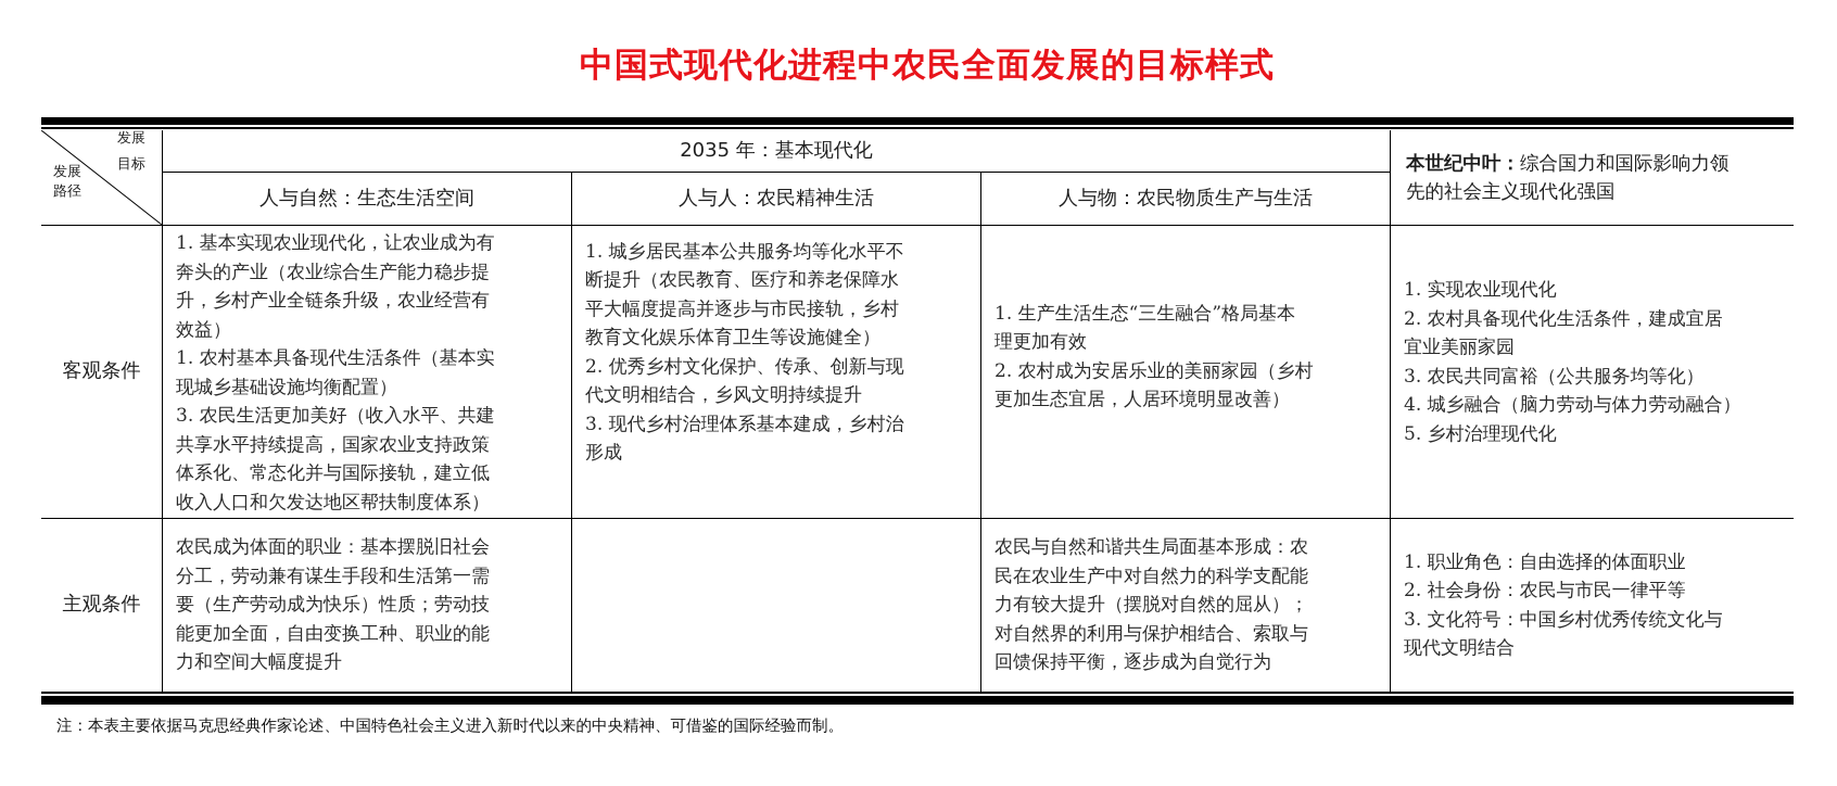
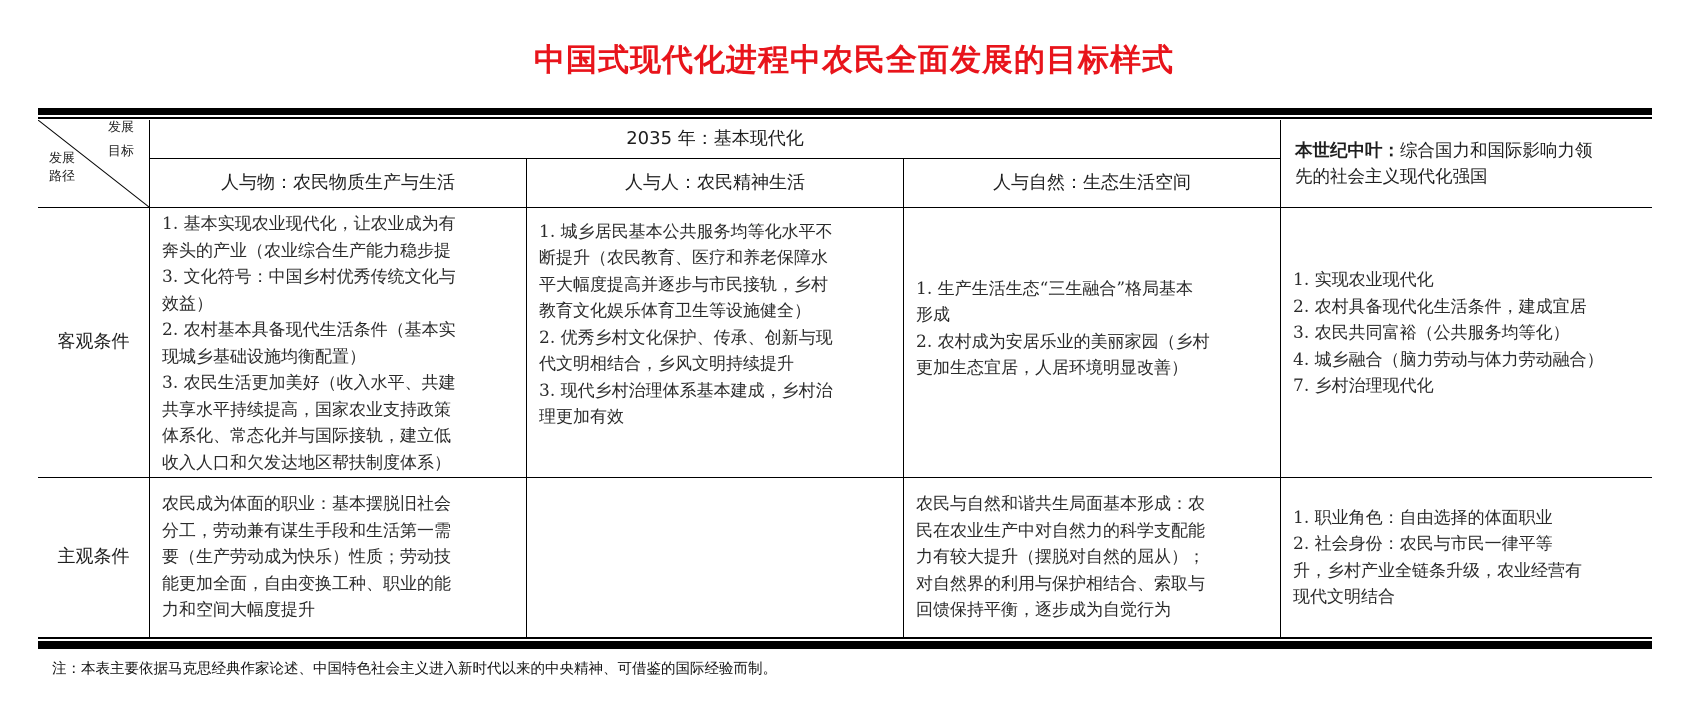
  中国式现代化进程中农民全面发展的目标样式
  发展
  目标
  发展
  路径
  2035 年：基本现代化
- 人与自然：生态生活空间
+ 人与物：农民物质生产与生活
  人与人：农民精神生活
- 人与物：农民物质生产与生活
+ 人与自然：生态生活空间
  本世纪中叶：综合国力和国际影响力领
  先的社会主义现代化强国
  客观条件
  主观条件
  1. 基本实现农业现代化，让农业成为有
  奔头的产业（农业综合生产能力稳步提
- 升，乡村产业全链条升级，农业经营有
+ 3. 文化符号：中国乡村优秀传统文化与
  效益）
- 1. 农村基本具备现代生活条件（基本实
+ 2. 农村基本具备现代生活条件（基本实
  现城乡基础设施均衡配置）
  3. 农民生活更加美好（收入水平、共建
  共享水平持续提高，国家农业支持政策
  体系化、常态化并与国际接轨，建立低
  收入人口和欠发达地区帮扶制度体系）
  1. 城乡居民基本公共服务均等化水平不
  断提升（农民教育、医疗和养老保障水
  平大幅度提高并逐步与市民接轨，乡村
  教育文化娱乐体育卫生等设施健全）
  2. 优秀乡村文化保护、传承、创新与现
  代文明相结合，乡风文明持续提升
  3. 现代乡村治理体系基本建成，乡村治
- 形成
+ 理更加有效
  1. 生产生活生态“三生融合”格局基本
- 理更加有效
+ 形成
  2. 农村成为安居乐业的美丽家园（乡村
  更加生态宜居，人居环境明显改善）
  1. 实现农业现代化
  2. 农村具备现代化生活条件，建成宜居
- 宜业美丽家园
  3. 农民共同富裕（公共服务均等化）
  4. 城乡融合（脑力劳动与体力劳动融合）
- 5. 乡村治理现代化
+ 7. 乡村治理现代化
  农民成为体面的职业：基本摆脱旧社会
  分工，劳动兼有谋生手段和生活第一需
  要（生产劳动成为快乐）性质；劳动技
  能更加全面，自由变换工种、职业的能
  力和空间大幅度提升
  农民与自然和谐共生局面基本形成：农
  民在农业生产中对自然力的科学支配能
  力有较大提升（摆脱对自然的屈从）；
  对自然界的利用与保护相结合、索取与
  回馈保持平衡，逐步成为自觉行为
  1. 职业角色：自由选择的体面职业
  2. 社会身份：农民与市民一律平等
- 3. 文化符号：中国乡村优秀传统文化与
+ 升，乡村产业全链条升级，农业经营有
  现代文明结合
  注：本表主要依据马克思经典作家论述、中国特色社会主义进入新时代以来的中央精神、可借鉴的国际经验而制。
